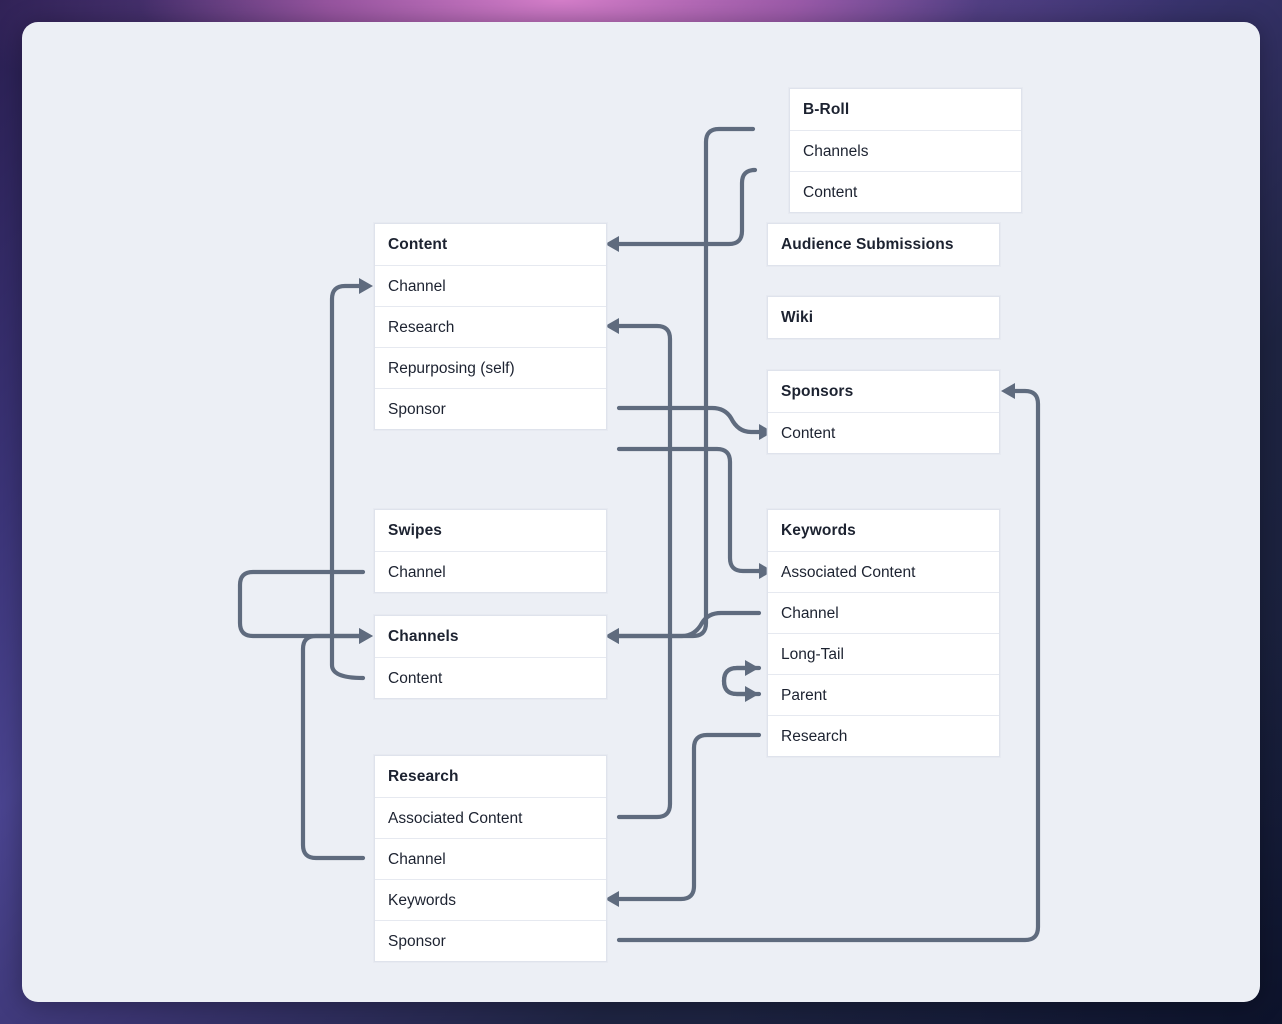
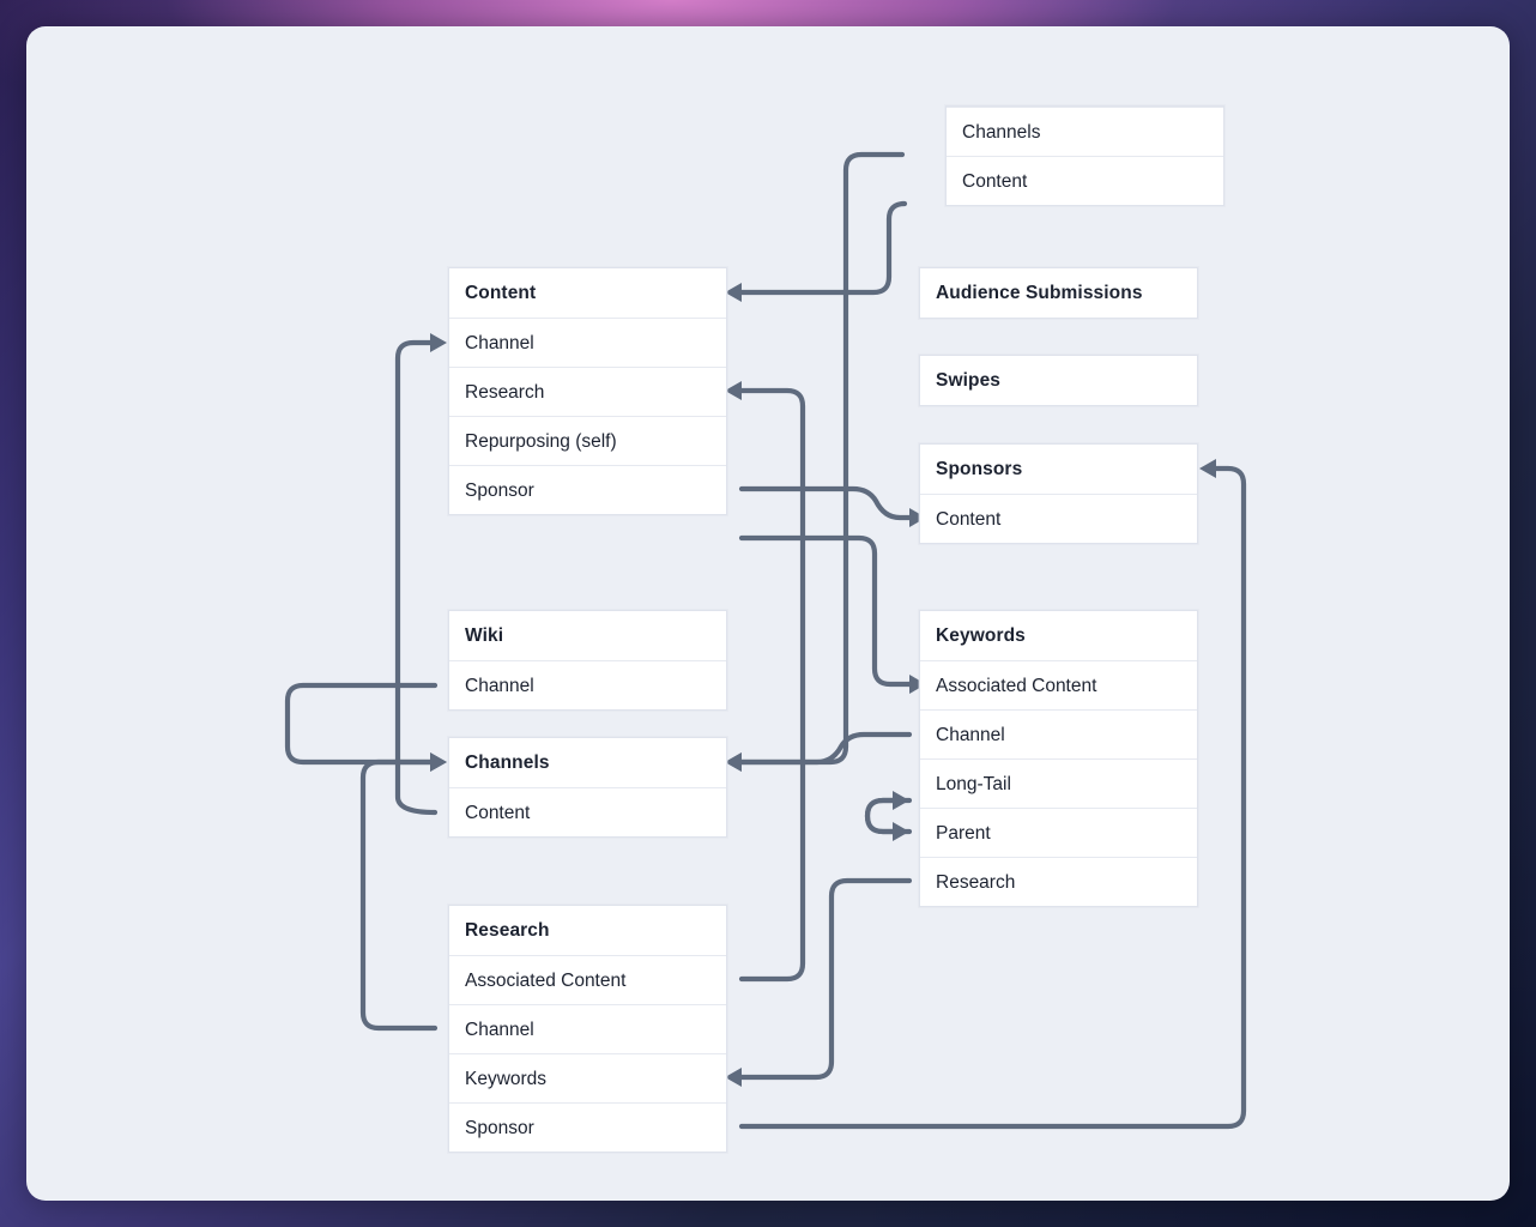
- B-Roll
  Channels
  Content
  Content
  Channel
  Research
  Repurposing (self)
  Sponsor
  Audience Submissions
- Wiki
+ Swipes
  Sponsors
  Content
- Swipes
+ Wiki
  Channel
  Keywords
  Associated Content
  Channel
  Long-Tail
  Parent
  Research
  Channels
  Content
  Research
  Associated Content
  Channel
  Keywords
  Sponsor
